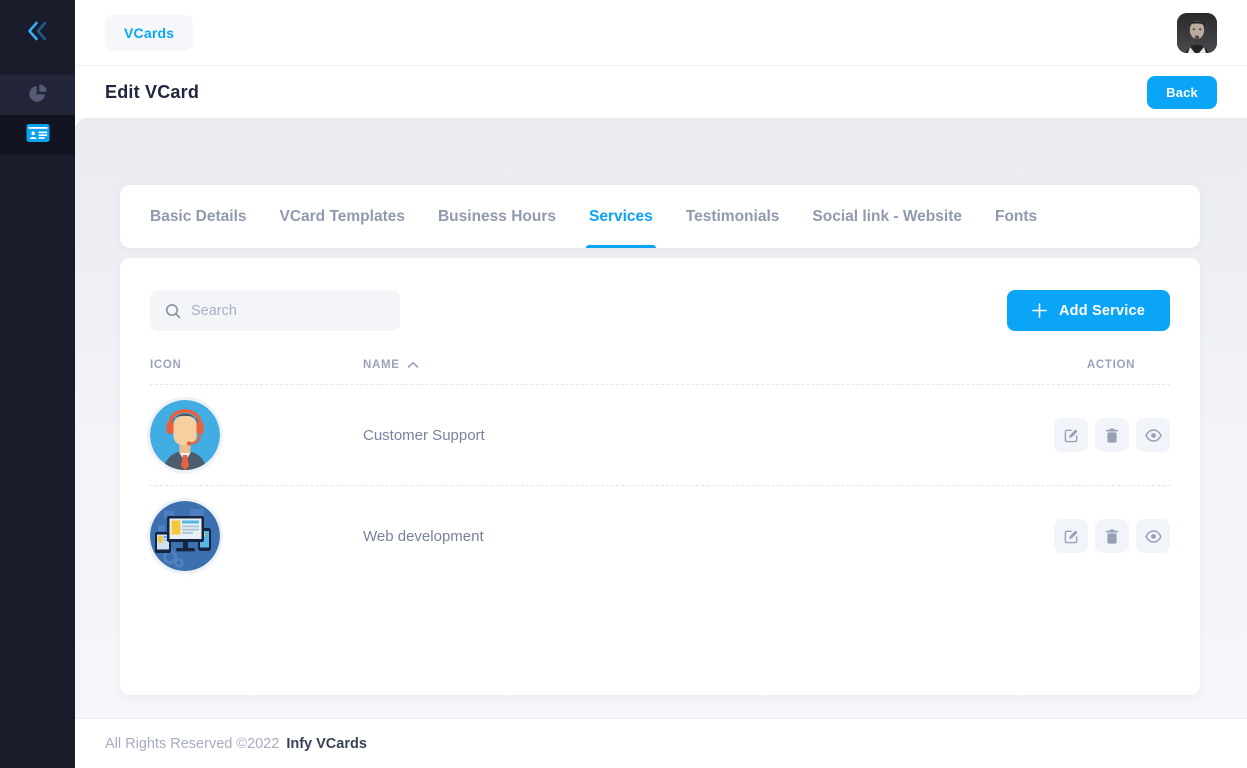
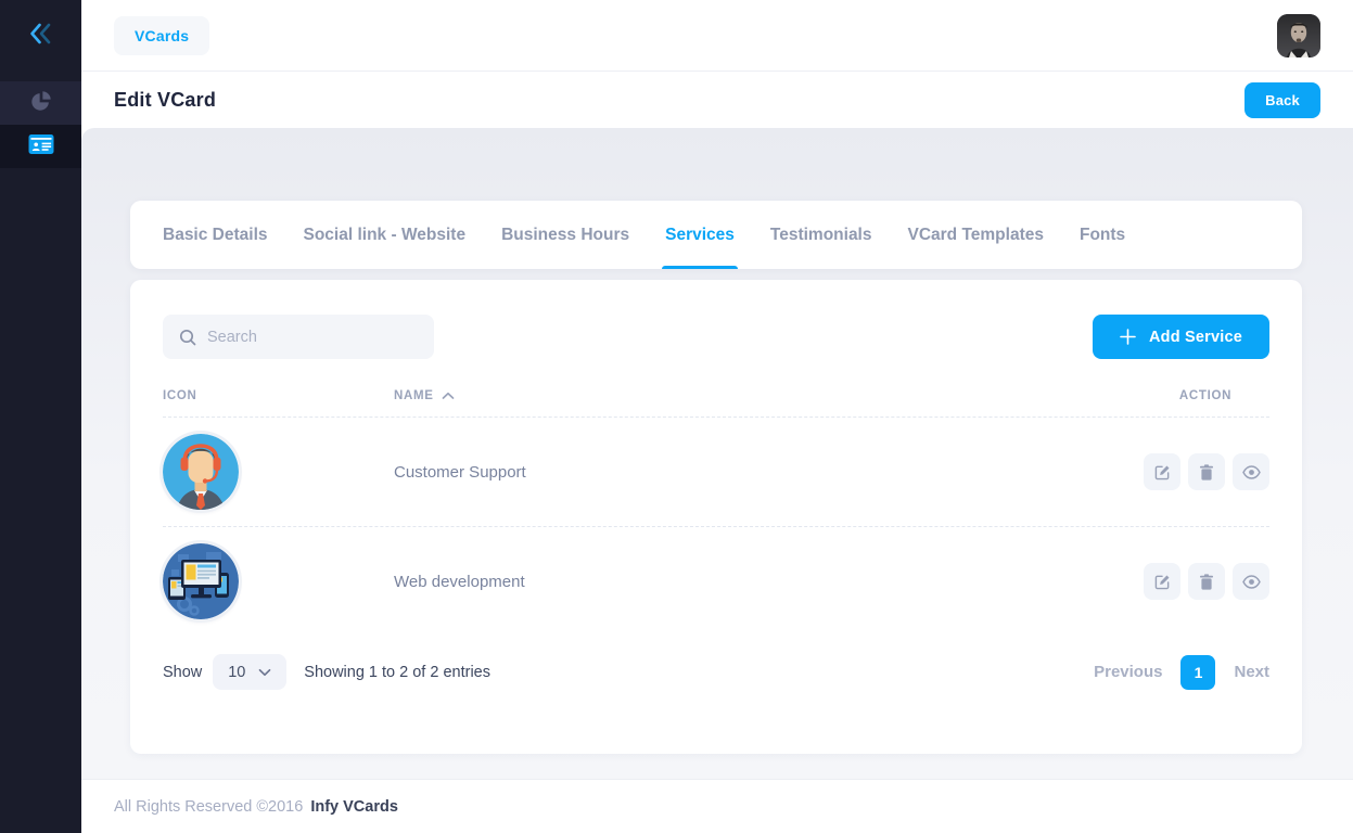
  VCards
  Edit VCard
  Back
  Basic Details
- VCard Templates
+ Social link - Website
  Business Hours
  Services
  Testimonials
- Social link - Website
+ VCard Templates
  Fonts
  Search
  Add Service
  ICON
  NAME
  ACTION
  Customer Support
  Web development
+ Show
+ 10
+ Showing 1 to 2 of 2 entries
+ Previous
+ 1
+ Next
- All Rights Reserved ©2022
+ All Rights Reserved ©2016
  Infy VCards
